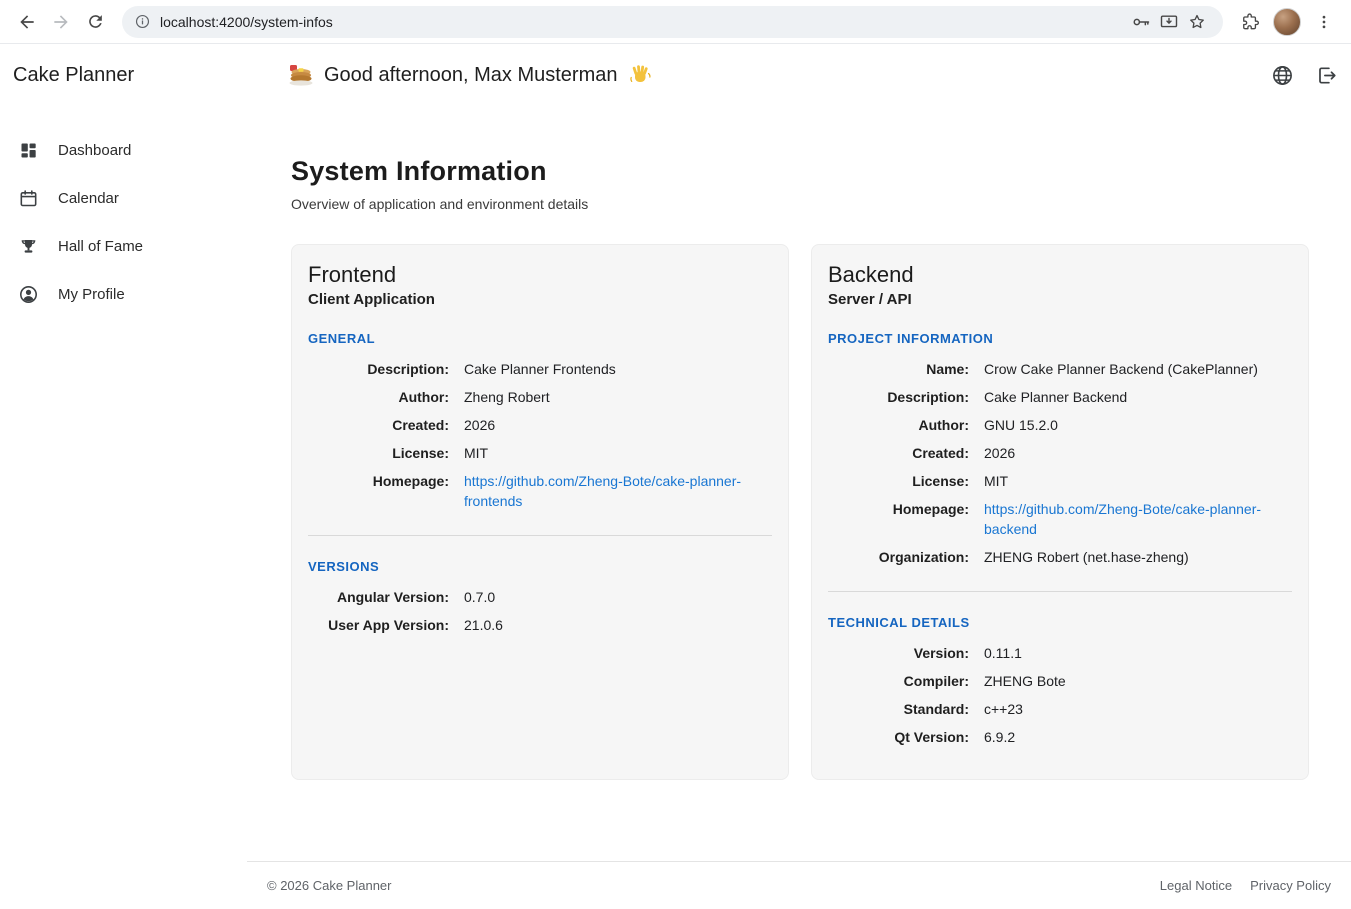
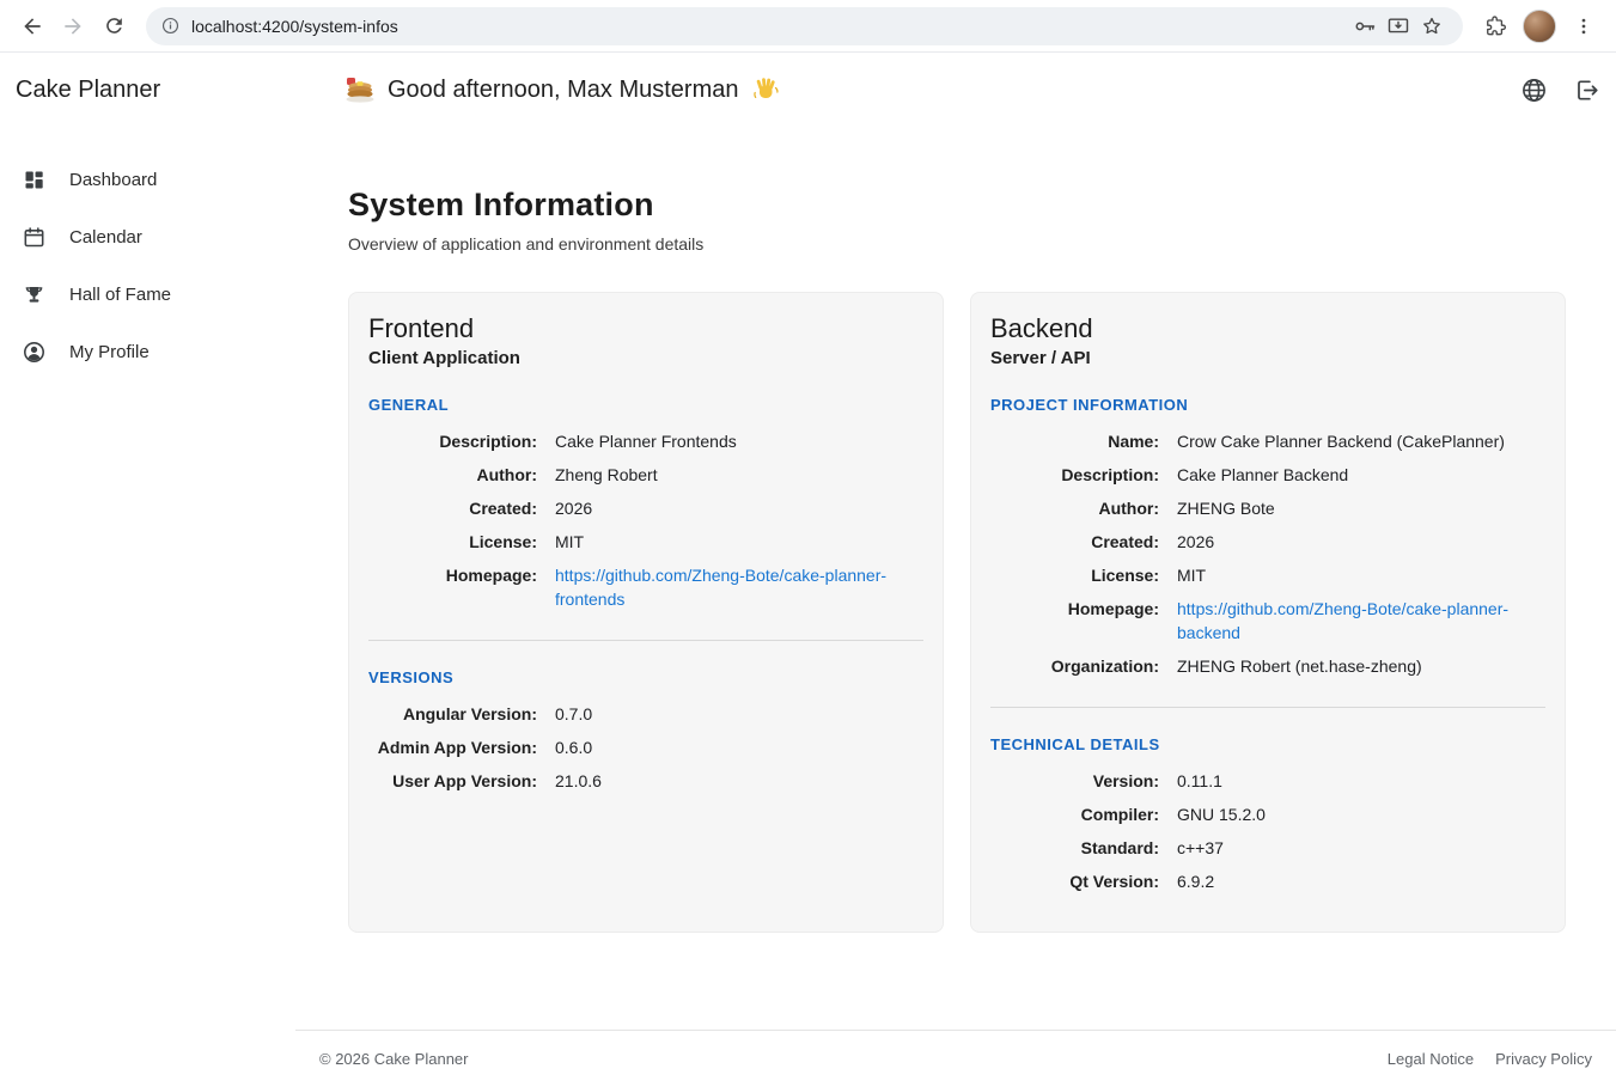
  localhost:4200/system-infos
  Cake Planner
  Good afternoon, Max Musterman
  Dashboard
  Calendar
  Hall of Fame
  My Profile
  System Information
  Overview of application and environment details
  Frontend
  Client Application
  GENERAL
  Description:
  Cake Planner Frontends
  Author:
  Zheng Robert
  Created:
  2026
  License:
  MIT
  Homepage:
  https://github.com/Zheng-Bote/cake-planner-frontends
  VERSIONS
  Angular Version:
  0.7.0
+ Admin App Version:
+ 0.6.0
  User App Version:
  21.0.6
  Backend
  Server / API
  PROJECT INFORMATION
  Name:
  Crow Cake Planner Backend (CakePlanner)
  Description:
  Cake Planner Backend
  Author:
- GNU 15.2.0
+ ZHENG Bote
  Created:
  2026
  License:
  MIT
  Homepage:
  https://github.com/Zheng-Bote/cake-planner-backend
  Organization:
  ZHENG Robert (net.hase-zheng)
  TECHNICAL DETAILS
  Version:
  0.11.1
  Compiler:
- ZHENG Bote
+ GNU 15.2.0
  Standard:
- c++23
+ c++37
  Qt Version:
  6.9.2
  © 2026 Cake Planner
  Legal Notice
  Privacy Policy
